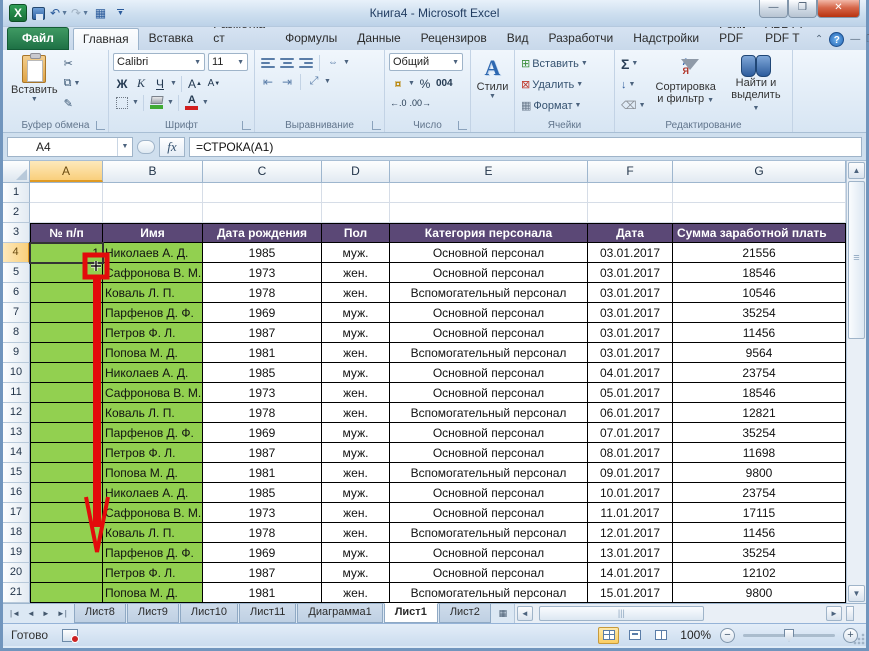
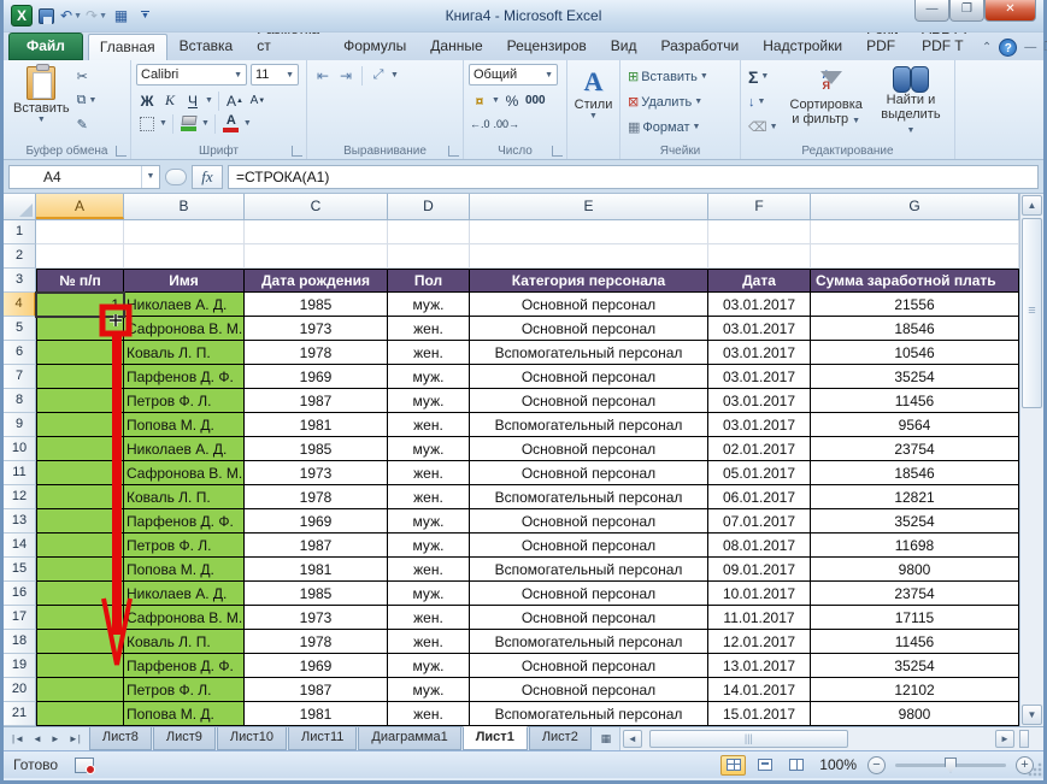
  X
  ↶
  ↷
  ▦
  Книга4 - Microsoft Excel
  —
  ❐
  ✕
  Файл
  Главная
  Вставка
  Формулы
  Данные
  Рецензиров
  Вид
  Разработчи
  Надстройки
  ⌃
  ?
  —
  Вставить
  ✂
  ⧉
  ✎
  Буфер обмена
  Calibri
  11
  Ж
  К
  Ч
  А
  А
  А
  Шрифт
- ⇔
  ⇤
  ⇥
  ⤢
  Выравнивание
  Общий
  ¤
  %
- 004
+ 000
  ←.0
  .00→
  Число
  А
  Стили
  ⊞
  Вставить
  ⊠
  Удалить
  ▦
  Формат
  Ячейки
  Σ
  ↓
  ⌫
  А
  Я
  Сортировка
  и фильтр
  Найти и
  выделить
  Редактирование
  A4
  fx
  =СТРОКА(A1)
  A
  B
  C
  D
  E
  F
  G
  1
  2
  3
  № п/п
  Имя
  Дата рождения
  Пол
  Категория персонала
  Дата
  Сумма заработной плать
  4
  иколаев А. Д.
  1985
  муж.
  Основной персонал
  03.01.2017
  21556
  5
  афронова В. М.
  1973
  жен.
  Основной персонал
  03.01.2017
  18546
  6
  Коваль Л. П.
  1978
  жен.
  Вспомогательный персонал
  03.01.2017
  10546
  7
  Парфенов Д. Ф.
  1969
  муж.
  Основной персонал
  03.01.2017
  35254
  8
  Петров Ф. Л.
  1987
  муж.
  Основной персонал
  03.01.2017
  11456
  9
  Попова М. Д.
  1981
  жен.
  Вспомогательный персонал
  03.01.2017
  9564
  10
  Николаев А. Д.
  1985
  муж.
  Основной персонал
- 04.01.2017
+ 02.01.2017
  23754
  11
  Сафронова В. М.
  1973
  жен.
  Основной персонал
  05.01.2017
  18546
  12
  Коваль Л. П.
  1978
  жен.
  Вспомогательный персонал
  06.01.2017
  12821
  13
  Парфенов Д. Ф.
  1969
  муж.
  Основной персонал
  07.01.2017
  35254
  14
  Петров Ф. Л.
  1987
  муж.
  Основной персонал
  08.01.2017
  11698
  15
  Попова М. Д.
  1981
  жен.
  Вспомогательный персонал
  09.01.2017
  9800
  16
  Николаев А. Д.
  1985
  муж.
  Основной персонал
  10.01.2017
  23754
  17
  Сафронова В. М.
  1973
  жен.
  Основной персонал
  11.01.2017
  17115
  18
  Коваль Л. П.
  1978
  жен.
  Вспомогательный персонал
  12.01.2017
  11456
  19
  Парфенов Д. Ф.
  1969
  муж.
  Основной персонал
  13.01.2017
  35254
  20
  Петров Ф. Л.
  1987
  муж.
  Основной персонал
  14.01.2017
  12102
  21
  Попова М. Д.
  1981
  жен.
  Вспомогательный персонал
  15.01.2017
  9800
  ▲
  ▼
  |◄
  ◄
  ►
  ►|
  Лист8
  Лист9
  Лист10
  Лист11
  Диаграмма1
  Лист1
  Лист2
  ▦
  ◄
  ►
  Готово
  100%
  −
  +
